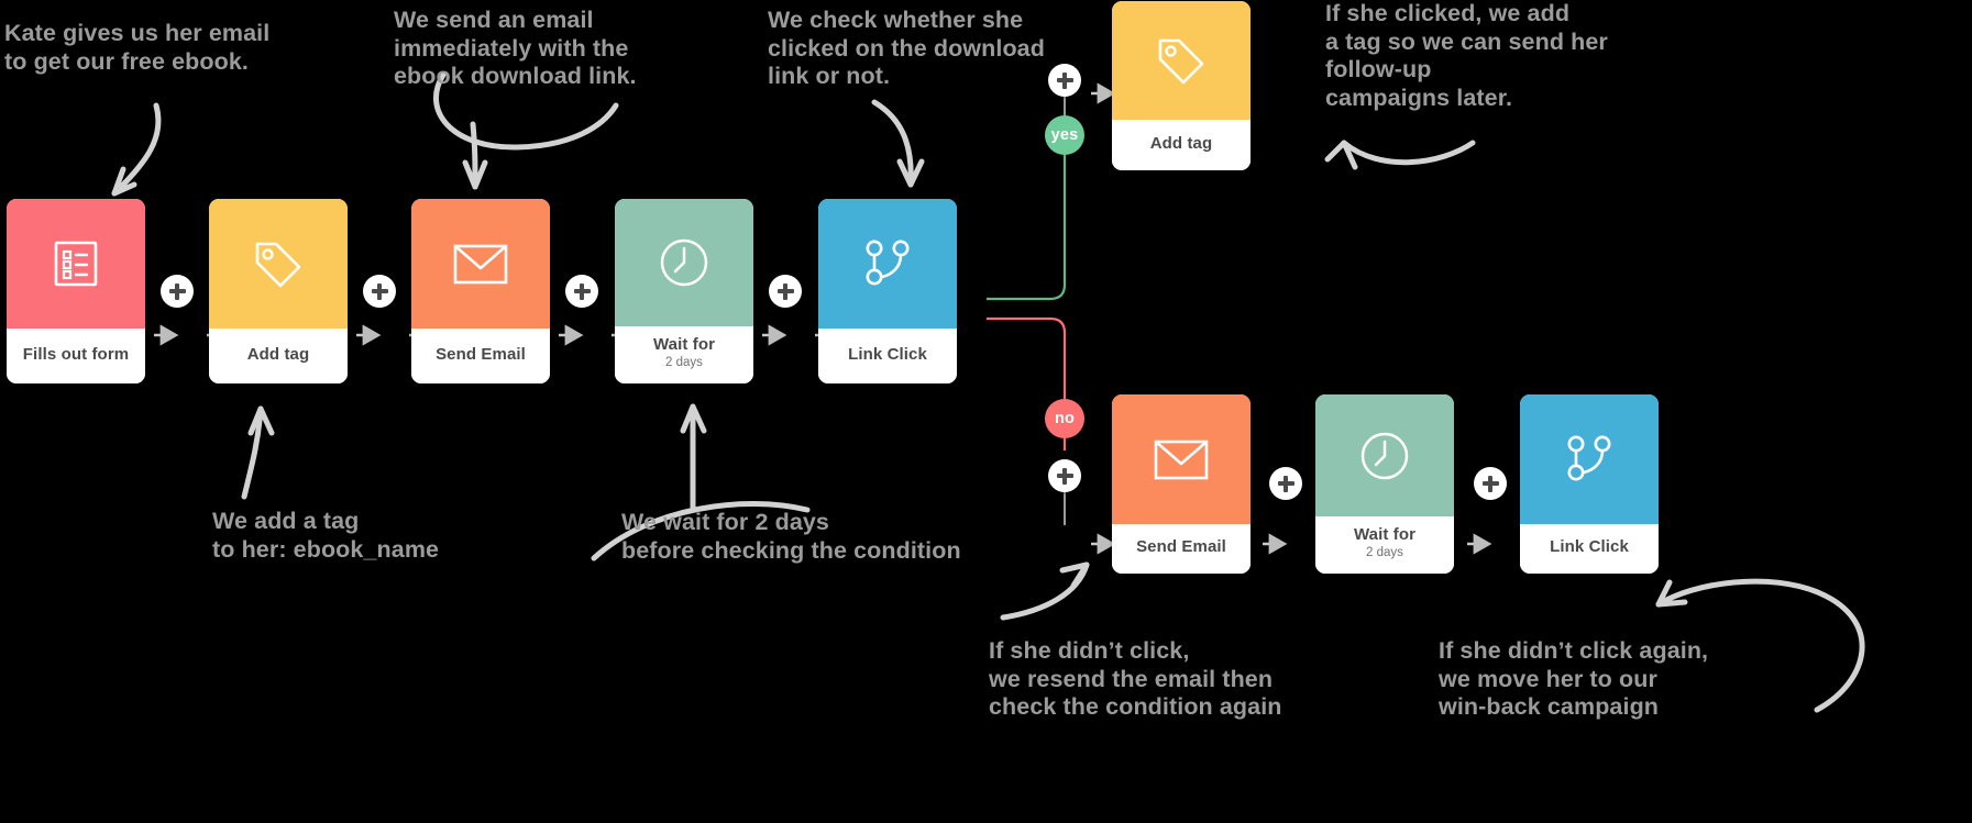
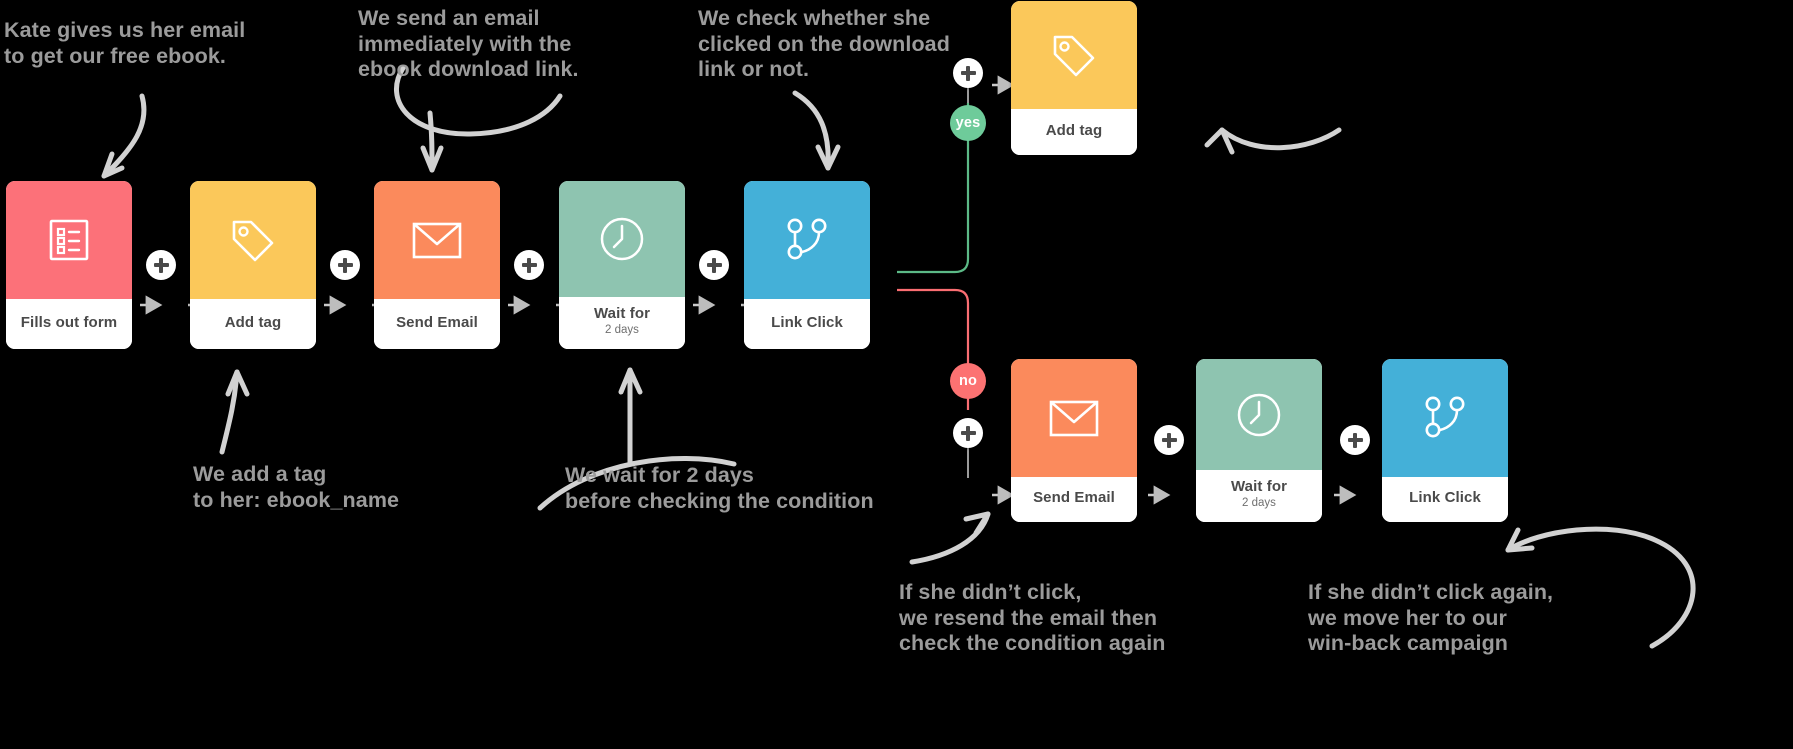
  Kate gives us her email
  to get our free ebook.
  We send an email
  immediately with the
  ebook download link.
  We check whether she
  clicked on the download
  link or not.
- If she clicked, we add
- a tag so we can send her
- follow-up
- campaigns later.
  We add a tag
  to her: ebook_name
  We wait for 2 days
  before checking the condition
  If she didn’t click,
  we resend the email then
  check the condition again
  If she didn’t click again,
  we move her to our
  win-back campaign
  Fills out form
  Add tag
  Send Email
  Wait for
  2 days
  Link Click
  yes
  Add tag
  no
  Send Email
  Wait for
  2 days
  Link Click
